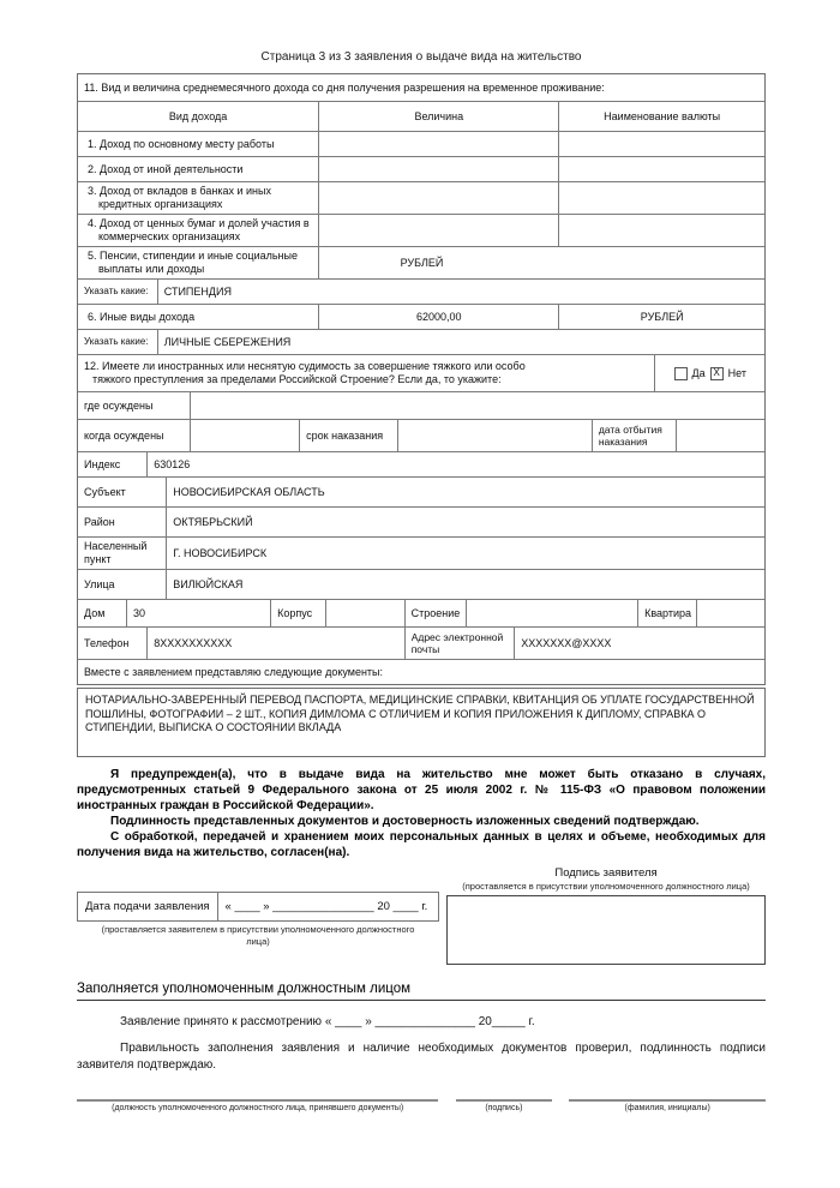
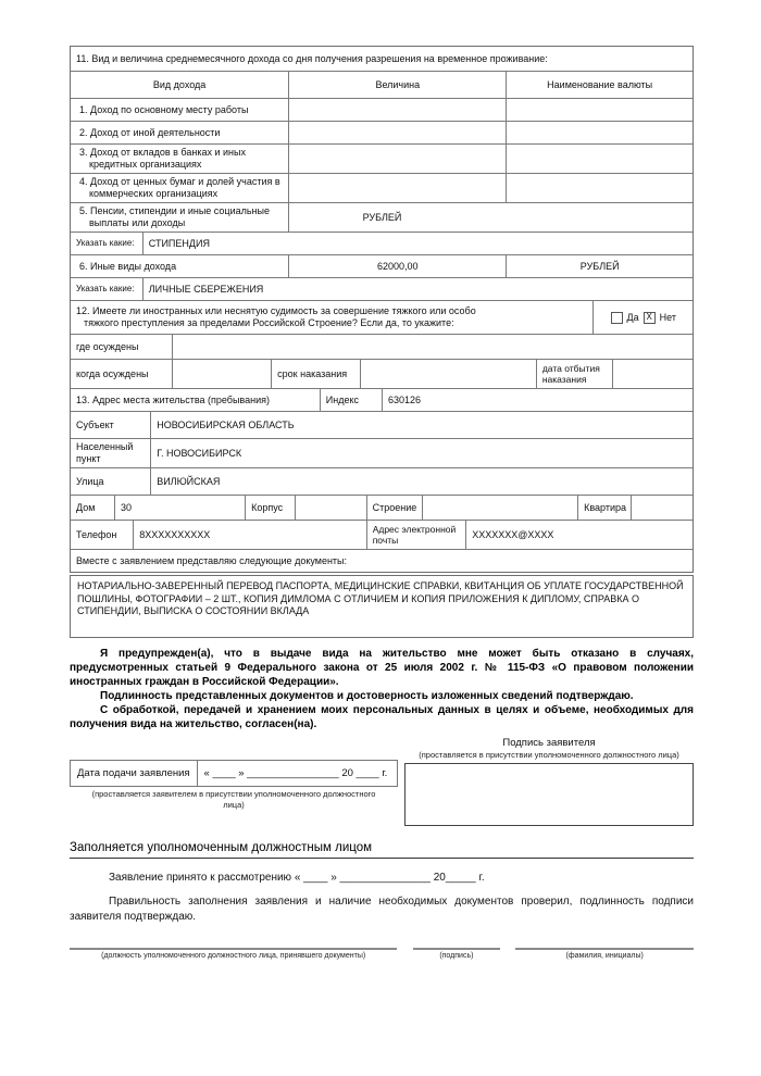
- Страница 3 из 3 заявления о выдаче вида на жительство
  11. Вид и величина среднемесячного дохода со дня получения разрешения на временное проживание:
  Вид дохода
  Величина
  Наименование валюты
  1. Доход по основному месту работы
  2. Доход от иной деятельности
  3. Доход от вкладов в банках и иных кредитных организациях
  4. Доход от ценных бумаг и долей участия в коммерческих организациях
  5. Пенсии, стипендии и иные социальные выплаты или доходы
  РУБЛЕЙ
  Указать какие:
  СТИПЕНДИЯ
  6. Иные виды дохода
  62000,00
  РУБЛЕЙ
  Указать какие:
  ЛИЧНЫЕ СБЕРЕЖЕНИЯ
  12. Имеете ли иностранных или неснятую судимость за совершение тяжкого или особо
  тяжкого преступления за пределами Российской Строение? Если да, то укажите:
  Да
  X
  Нет
  где осуждены
  когда осуждены
  срок наказания
  дата отбытия наказания
+ 13. Адрес места жительства (пребывания)
  Индекс
  630126
  Субъект
  НОВОСИБИРСКАЯ ОБЛАСТЬ
- Район
- ОКТЯБРЬСКИЙ
  Населенный пункт
  Г. НОВОСИБИРСК
  Улица
  ВИЛЮЙСКАЯ
  Дом
  30
  Корпус
  Строение
  Квартира
  Телефон
  8XXXXXXXXXX
  Адрес электронной почты
  XXXXXXX@XXXX
  Вместе с заявлением представляю следующие документы:
  НОТАРИАЛЬНО-ЗАВЕРЕННЫЙ ПЕРЕВОД ПАСПОРТА, МЕДИЦИНСКИЕ СПРАВКИ, КВИТАНЦИЯ ОБ УПЛАТЕ ГОСУДАРСТВЕННОЙ ПОШЛИНЫ, ФОТОГРАФИИ – 2 ШТ., КОПИЯ ДИМЛОМА С ОТЛИЧИЕМ И КОПИЯ ПРИЛОЖЕНИЯ К ДИПЛОМУ, СПРАВКА О СТИПЕНДИИ, ВЫПИСКА О СОСТОЯНИИ ВКЛАДА
  Я предупрежден(а), что в выдаче вида на жительство мне может быть отказано в случаях, предусмотренных статьей 9 Федерального закона от 25 июля 2002 г. № 115-ФЗ «О правовом положении иностранных граждан в Российской Федерации».
  Подлинность представленных документов и достоверность изложенных сведений подтверждаю.
  С обработкой, передачей и хранением моих персональных данных в целях и объеме, необходимых для получения вида на жительство, согласен(на).
  Дата подачи заявления
  « ____ » ________________ 20 ____ г.
  (проставляется заявителем в присутствии уполномоченного должностного лица)
  Подпись заявителя
  (проставляется в присутствии уполномоченного должностного лица)
  Заполняется уполномоченным должностным лицом
  Заявление принято к рассмотрению « ____ » _______________ 20_____ г.
  Правильность заполнения заявления и наличие необходимых документов проверил, подлинность подписи заявителя подтверждаю.
